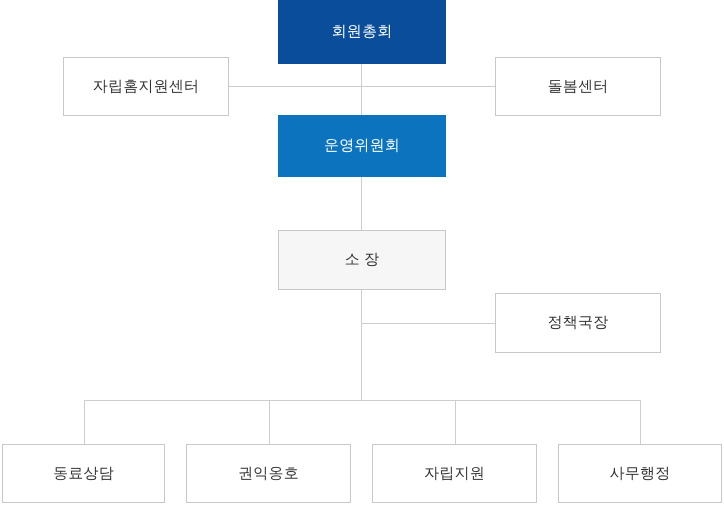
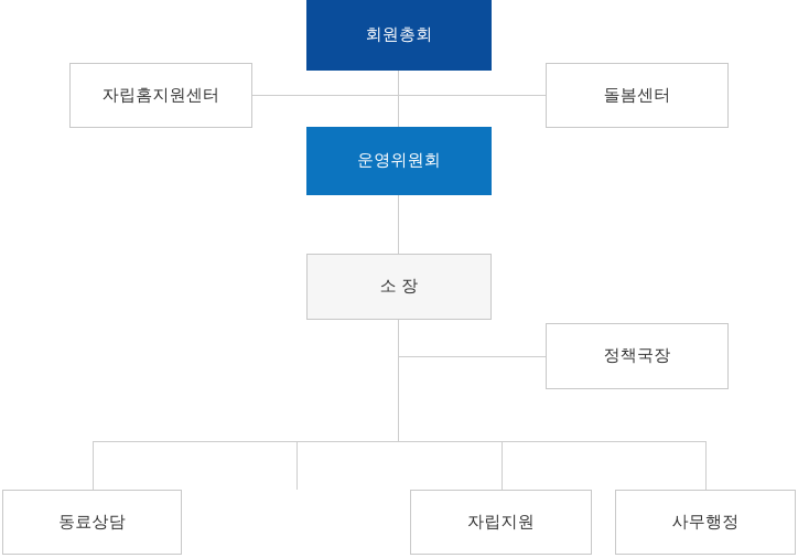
  회원총회
  자립홈지원센터
  돌봄센터
  운영위원회
  소 장
  정책국장
  동료상담
- 권익옹호
  자립지원
  사무행정
